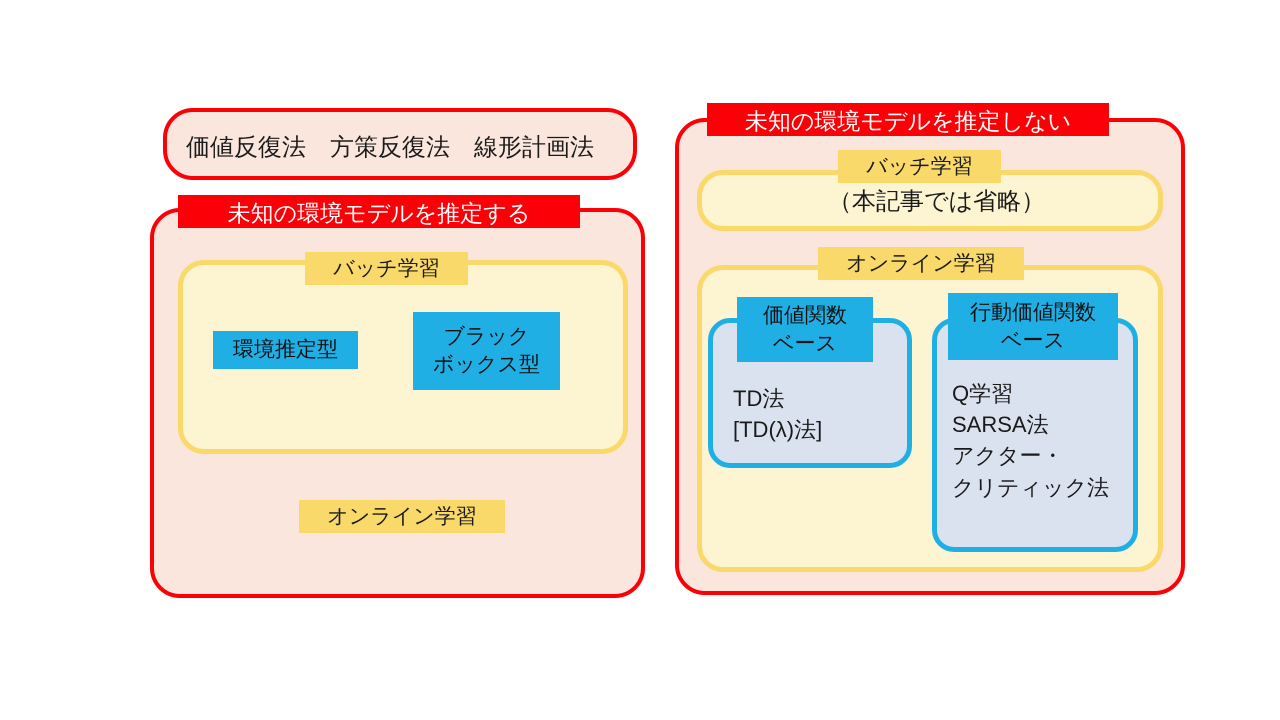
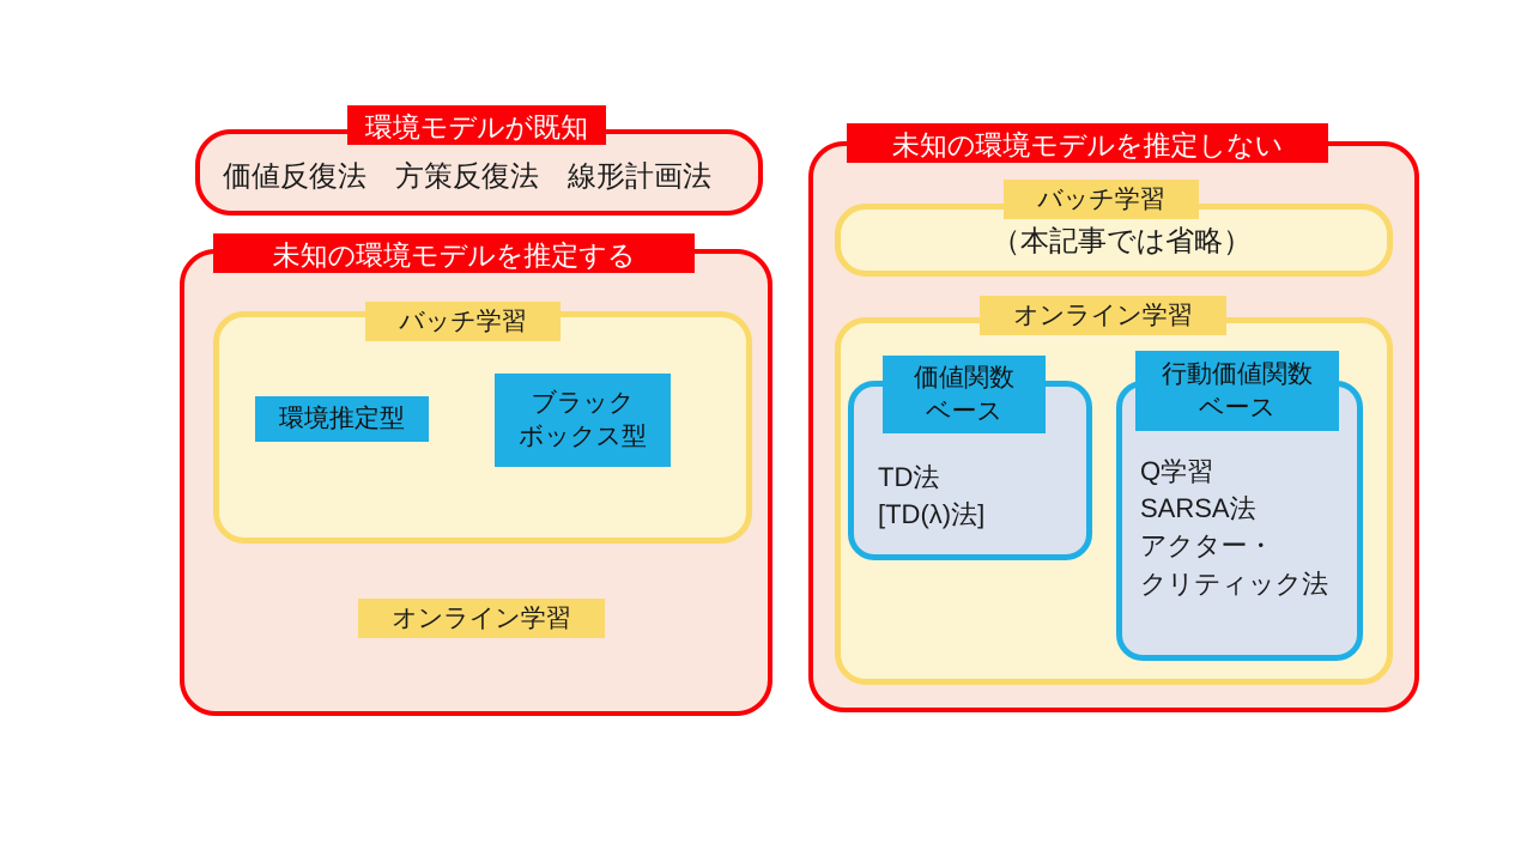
  価値反復法 方策反復法 線形計画法
+ 環境モデルが既知
  環境推定型
  ブラック
  ボックス型
  バッチ学習
  未知の環境モデルを推定する
  オンライン学習
  （本記事では省略）
  バッチ学習
  TD法
  [TD(λ)法]
  価値関数
  ベース
  Q学習
  SARSA法
  アクター・
  クリティック法
  行動価値関数
  ベース
  オンライン学習
  未知の環境モデルを推定しない
